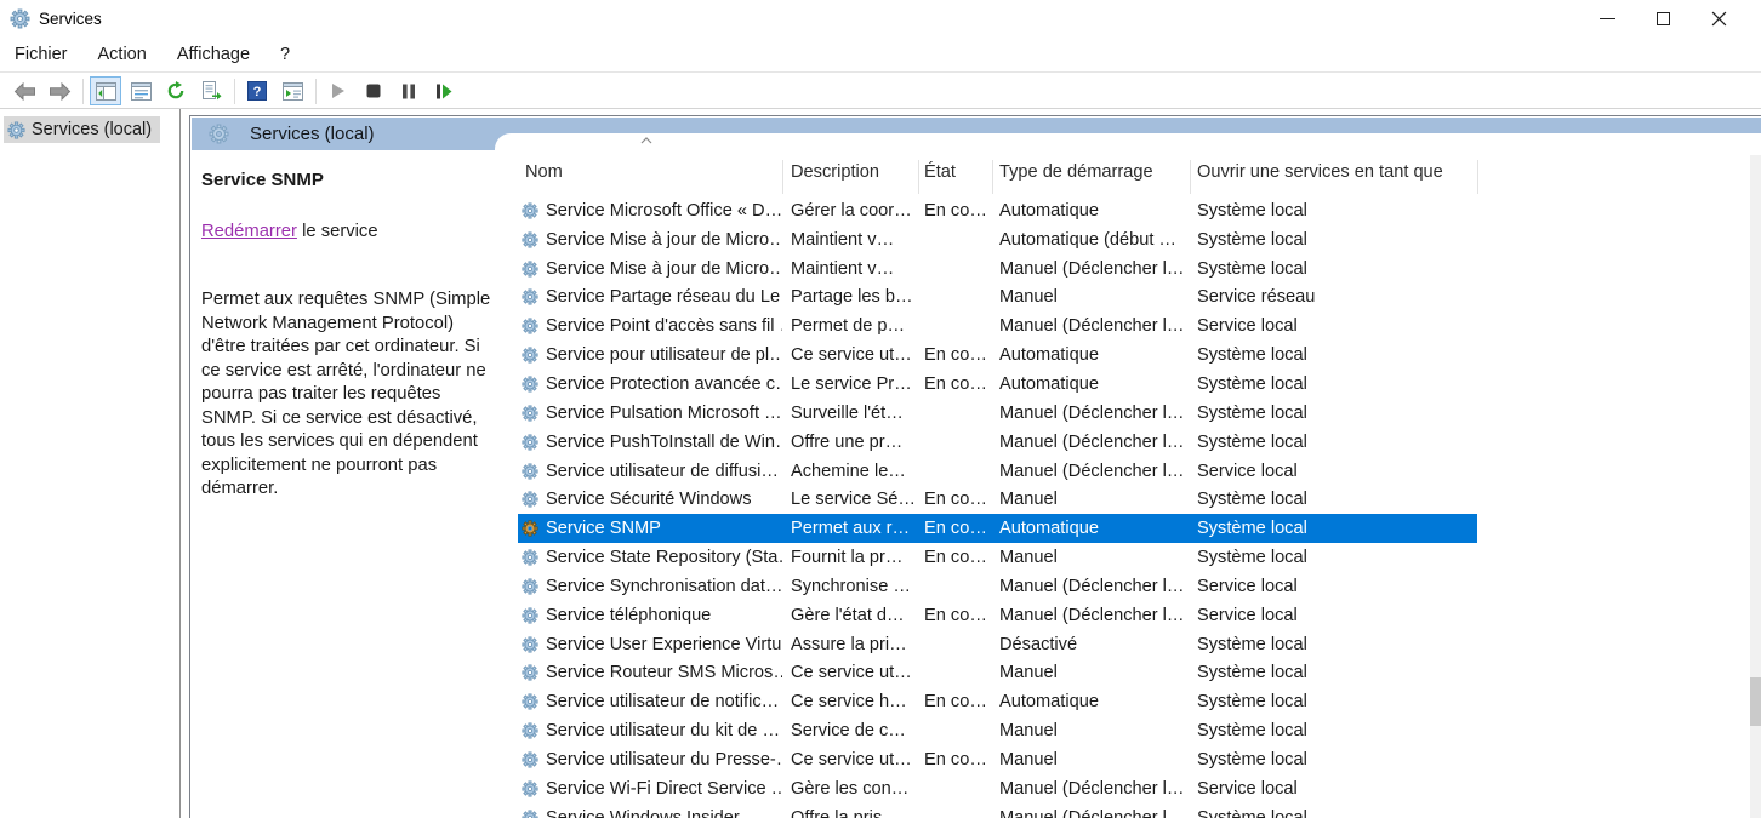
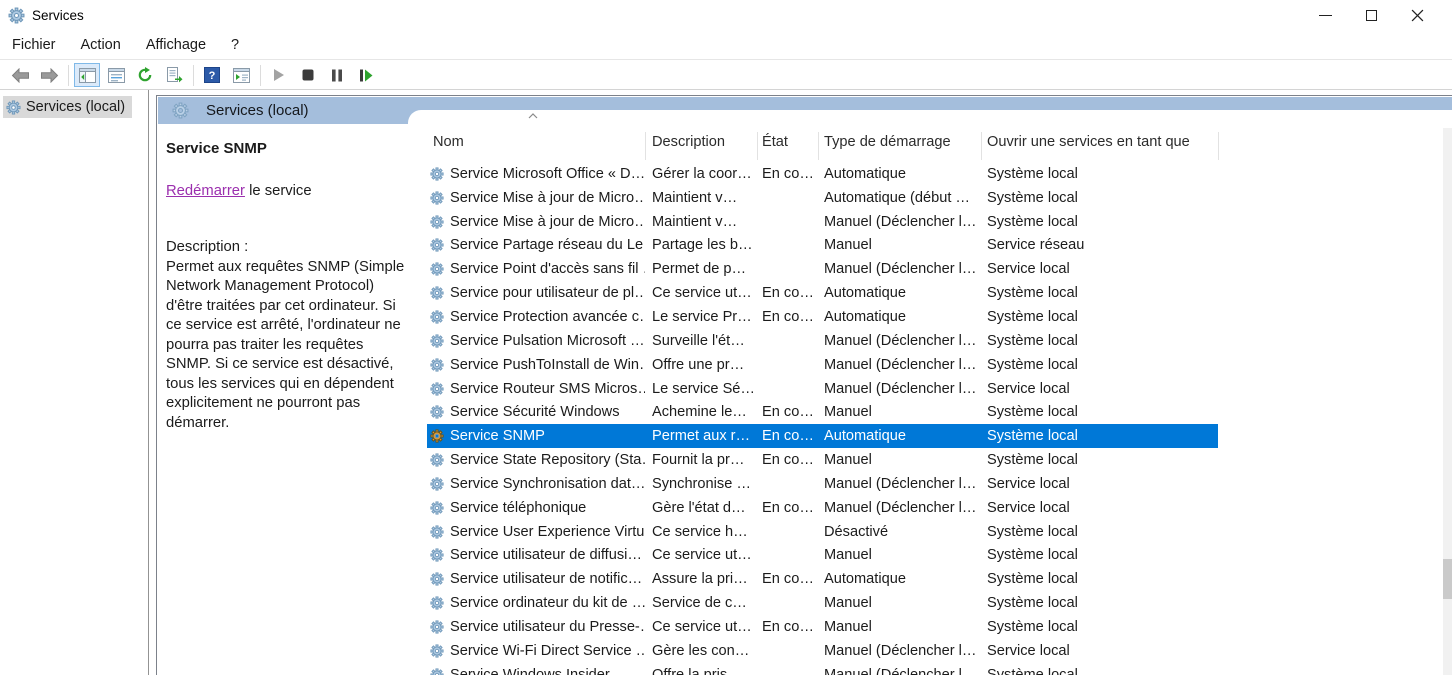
  Services
  Fichier
  Action
  Affichage
  ?
  ?
  Services (local)
  Services (local)
  Service SNMP
  Redémarrer le service
+ Description :
  Permet aux requêtes SNMP (Simple Network Management Protocol) d'être traitées par cet ordinateur. Si ce service est arrêté, l'ordinateur ne pourra pas traiter les requêtes SNMP. Si ce service est désactivé, tous les services qui en dépendent explicitement ne pourront pas démarrer.
  Nom
  Description
  État
  Type de démarrage
  Ouvrir une services en tant que
  Service Microsoft Office « D…
  Gérer la coor…
  En co…
  Automatique
  Système local
  Service Mise à jour de Micro…
  Maintient v…
  Automatique (début …
  Système local
  Service Mise à jour de Micro…
  Maintient v…
  Manuel (Déclencher l…
  Système local
  Service Partage réseau du Le
  Partage les b…
  Manuel
  Service réseau
  Service Point d'accès sans fil
  Permet de p…
  Manuel (Déclencher l…
  Service local
  Service pour utilisateur de pl…
  Ce service ut…
  En co…
  Automatique
  Système local
  Service Protection avancée c
  Le service Pr…
  En co…
  Automatique
  Système local
  Service Pulsation Microsoft …
  Surveille l'ét…
  Manuel (Déclencher l…
  Système local
  Service PushToInstall de Win
  Offre une pr…
  Manuel (Déclencher l…
  Système local
- Service utilisateur de diffusi…
+ Service Routeur SMS Micros…
- Achemine le…
+ Le service Sé…
  Manuel (Déclencher l…
  Service local
  Service Sécurité Windows
- Le service Sé…
+ Achemine le…
  En co…
  Manuel
  Système local
  Service SNMP
  Permet aux r…
  En co…
  Automatique
  Système local
  Service State Repository (Sta
  Fournit la pr…
  En co…
  Manuel
  Système local
  Service Synchronisation dat…
  Synchronise …
  Manuel (Déclencher l…
  Service local
  Service téléphonique
  Gère l'état d…
  En co…
  Manuel (Déclencher l…
  Service local
  Service User Experience Virtu
- Assure la pri…
+ Ce service h…
  Désactivé
  Système local
- Service Routeur SMS Micros…
+ Service utilisateur de diffusi…
  Ce service ut…
  Manuel
  Système local
  Service utilisateur de notific…
- Ce service h…
+ Assure la pri…
  En co…
  Automatique
  Système local
- Service utilisateur du kit de …
+ Service ordinateur du kit de …
  Service de c…
  Manuel
  Système local
  Service utilisateur du Presse-
  Ce service ut…
  En co…
  Manuel
  Système local
  Service Wi-Fi Direct Service …
  Gère les con…
  Manuel (Déclencher l…
  Service local
